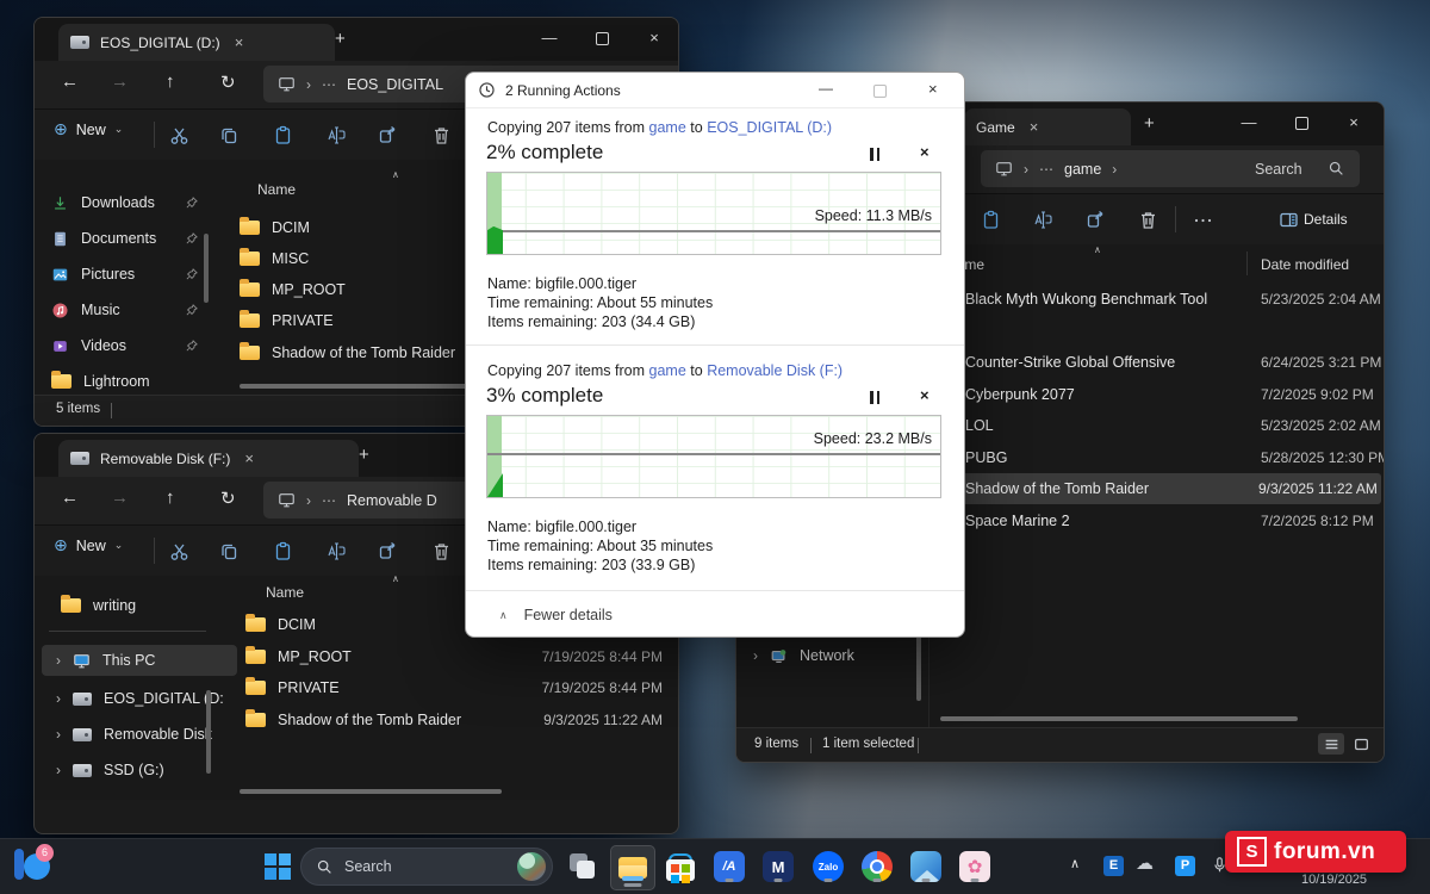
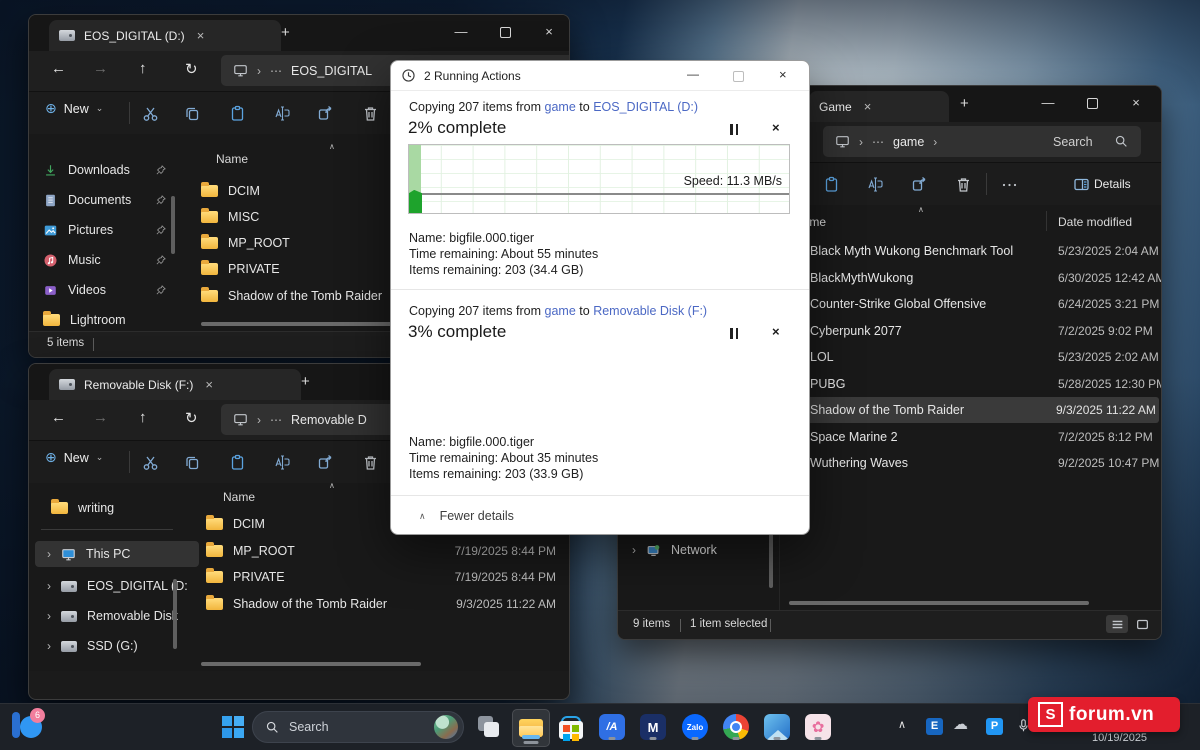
  EOS_DIGITAL (D:)
  ×
  +
  —
  ×
  ←
  →
  ↑
  ↻
  ›
  ⋯
  EOS_DIGITAL
  ⊕
  New
  ⌄
  Downloads
  Documents
  Pictures
  Music
  Videos
  Lightroom
  Name
  ∧
  DCIM
  MISC
  MP_ROOT
  PRIVATE
  Shadow of the Tomb Raider
  5 items
  Removable Disk (F:)
  ×
  +
  ←
  →
  ↑
  ↻
  ›
  ⋯
  Removable D
  ⊕
  New
  ⌄
  writing
  ›
  This PC
  ›
  EOS_DIGITALD:
  ›
  Removable Dis
  ›
  SSD (G:)
  Name
  ∧
  DCIM
  MP_ROOT
  7/19/2025 8:44 PM
  PRIVATE
  7/19/2025 8:44 PM
  Shadow of the Tomb Raider
  9/3/2025 11:22 AM
  Game
  ×
  +
  —
  ×
  ›
  ⋯
  game
  ›
  Search
  Details
  ∧
  Date modified
  Black Myth Wukong Benchmark Tool
  5/23/2025 2:04 AM
+ BlackMythWukong
+ 6/30/2025 12:42 AM
  Counter-Strike Global Offensive
  6/24/2025 3:21 PM
  Cyberpunk 2077
  7/2/2025 9:02 PM
  LOL
  5/23/2025 2:02 AM
  PUBG
  5/28/2025 12:30 P
  Shadow of the Tomb Raider
  9/3/2025 11:22 AM
  Space Marine 2
  7/2/2025 8:12 PM
+ Wuthering Waves
+ 9/2/2025 10:47 PM
  ›
  Network
  9 items
  1 item selected
  2 Running Actions
  —
  ×
  Copying 207 items from game to EOS_DIGITAL (D:)
  2% complete
  ×
  Speed: 11.3 MB/s
  Name: bigfile.000.tiger
  Time remaining: About 55 minutes
  Items remaining: 203 (34.4 GB)
  Copying 207 items from game to Removable Disk (F:)
  3% complete
  ×
- Speed: 23.2 MB/s
  Name: bigfile.000.tiger
  Time remaining: About 35 minutes
  Items remaining: 203 (33.9 GB)
  ∧
  Fewer details
  6
  Search
  /A
  M
  Zalo
  ✿
  ∧
  E
  ☁
  P
  10/19/2025
  S
  forum.vn
